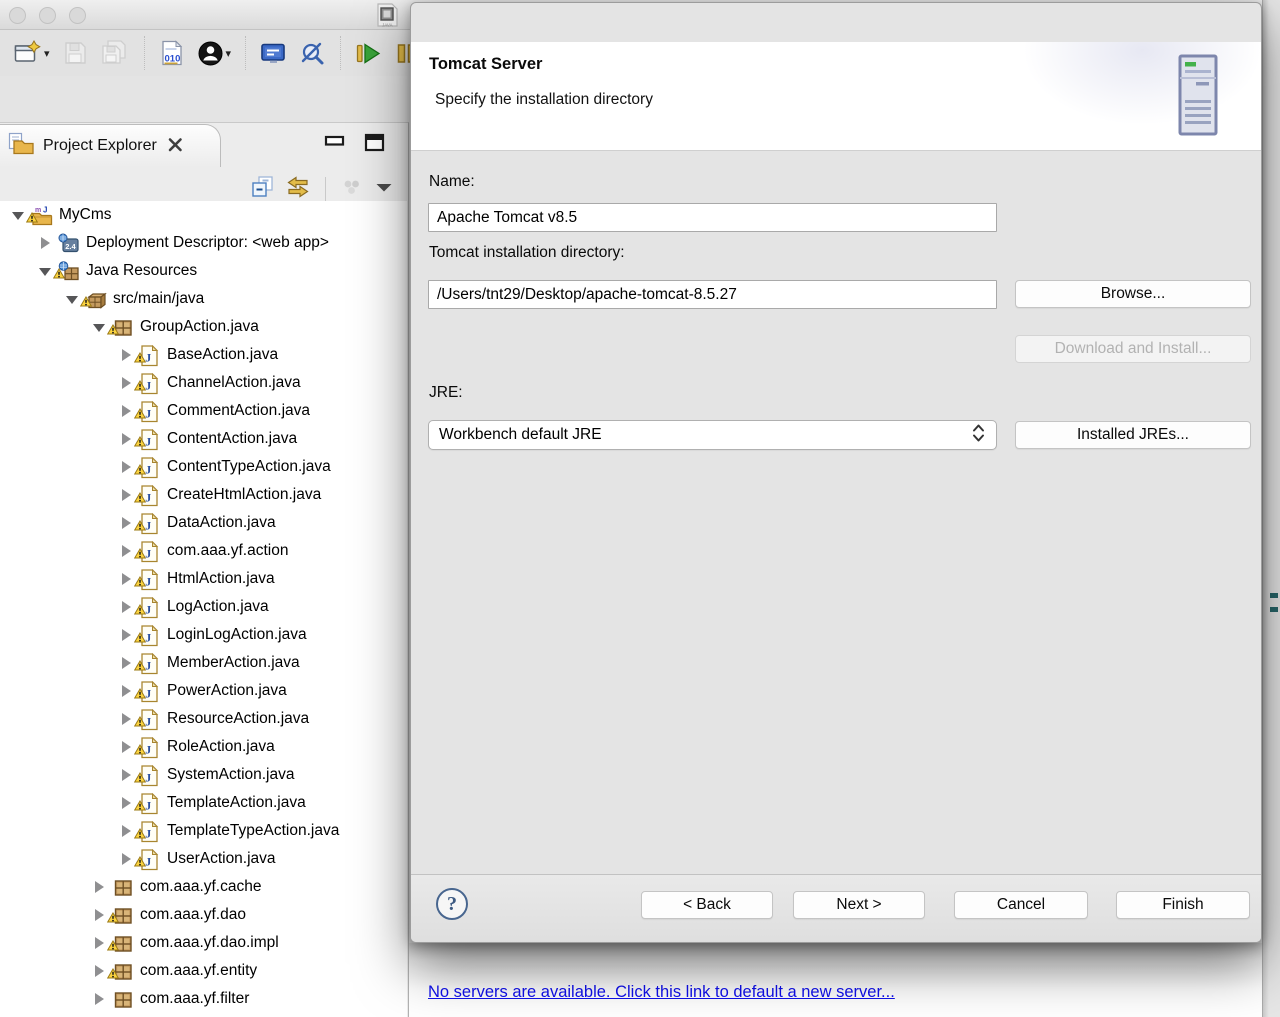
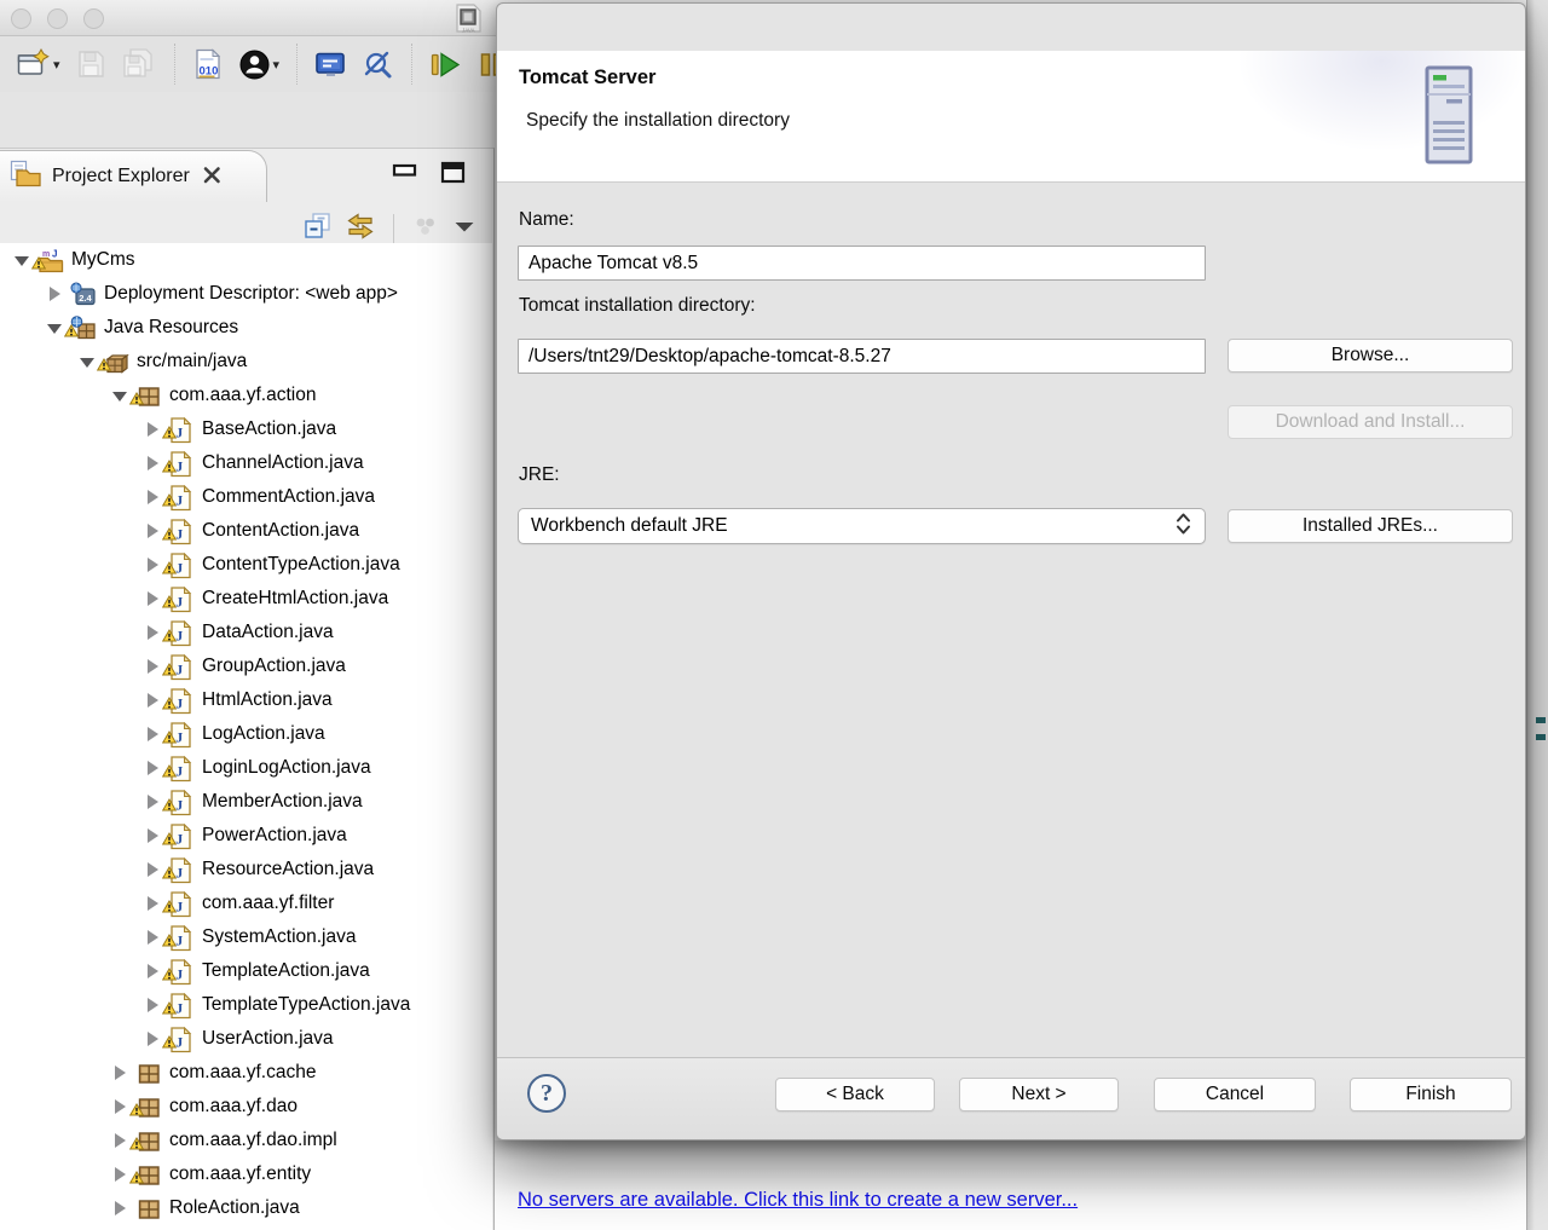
  ▾
  010
  ▾
  Project Explorer
  J
  MyCms
  2.4
  Deployment Descriptor: <web app>
  Java Resources
  src/main/java
- GroupAction.java
+ com.aaa.yf.action
  J
  BaseAction.java
  J
  ChannelAction.java
  J
  CommentAction.java
  J
  ContentAction.java
  J
  ContentTypeAction.java
  J
  CreateHtmlAction.java
  J
  DataAction.java
  J
- com.aaa.yf.action
+ GroupAction.java
  J
  HtmlAction.java
  J
  LogAction.java
  J
  LoginLogAction.java
  J
  MemberAction.java
  J
  PowerAction.java
  J
  ResourceAction.java
  J
- RoleAction.java
+ com.aaa.yf.filter
  J
  SystemAction.java
  J
  TemplateAction.java
  J
  TemplateTypeAction.java
  J
  UserAction.java
  com.aaa.yf.cache
  com.aaa.yf.dao
  com.aaa.yf.dao.impl
  com.aaa.yf.entity
- com.aaa.yf.filter
+ RoleAction.java
- No servers are available. Click this link to default a new server...
+ No servers are available. Click this link to create a new server...
  Tomcat Server
  Specify the installation directory
  Name:
  Apache Tomcat v8.5
  Tomcat installation directory:
  /Users/tnt29/Desktop/apache-tomcat-8.5.27
  Browse...
  Download and Install...
  JRE:
  Workbench default JRE
  Installed JREs...
  ?
  < Back
  Next >
  Cancel
  Finish
